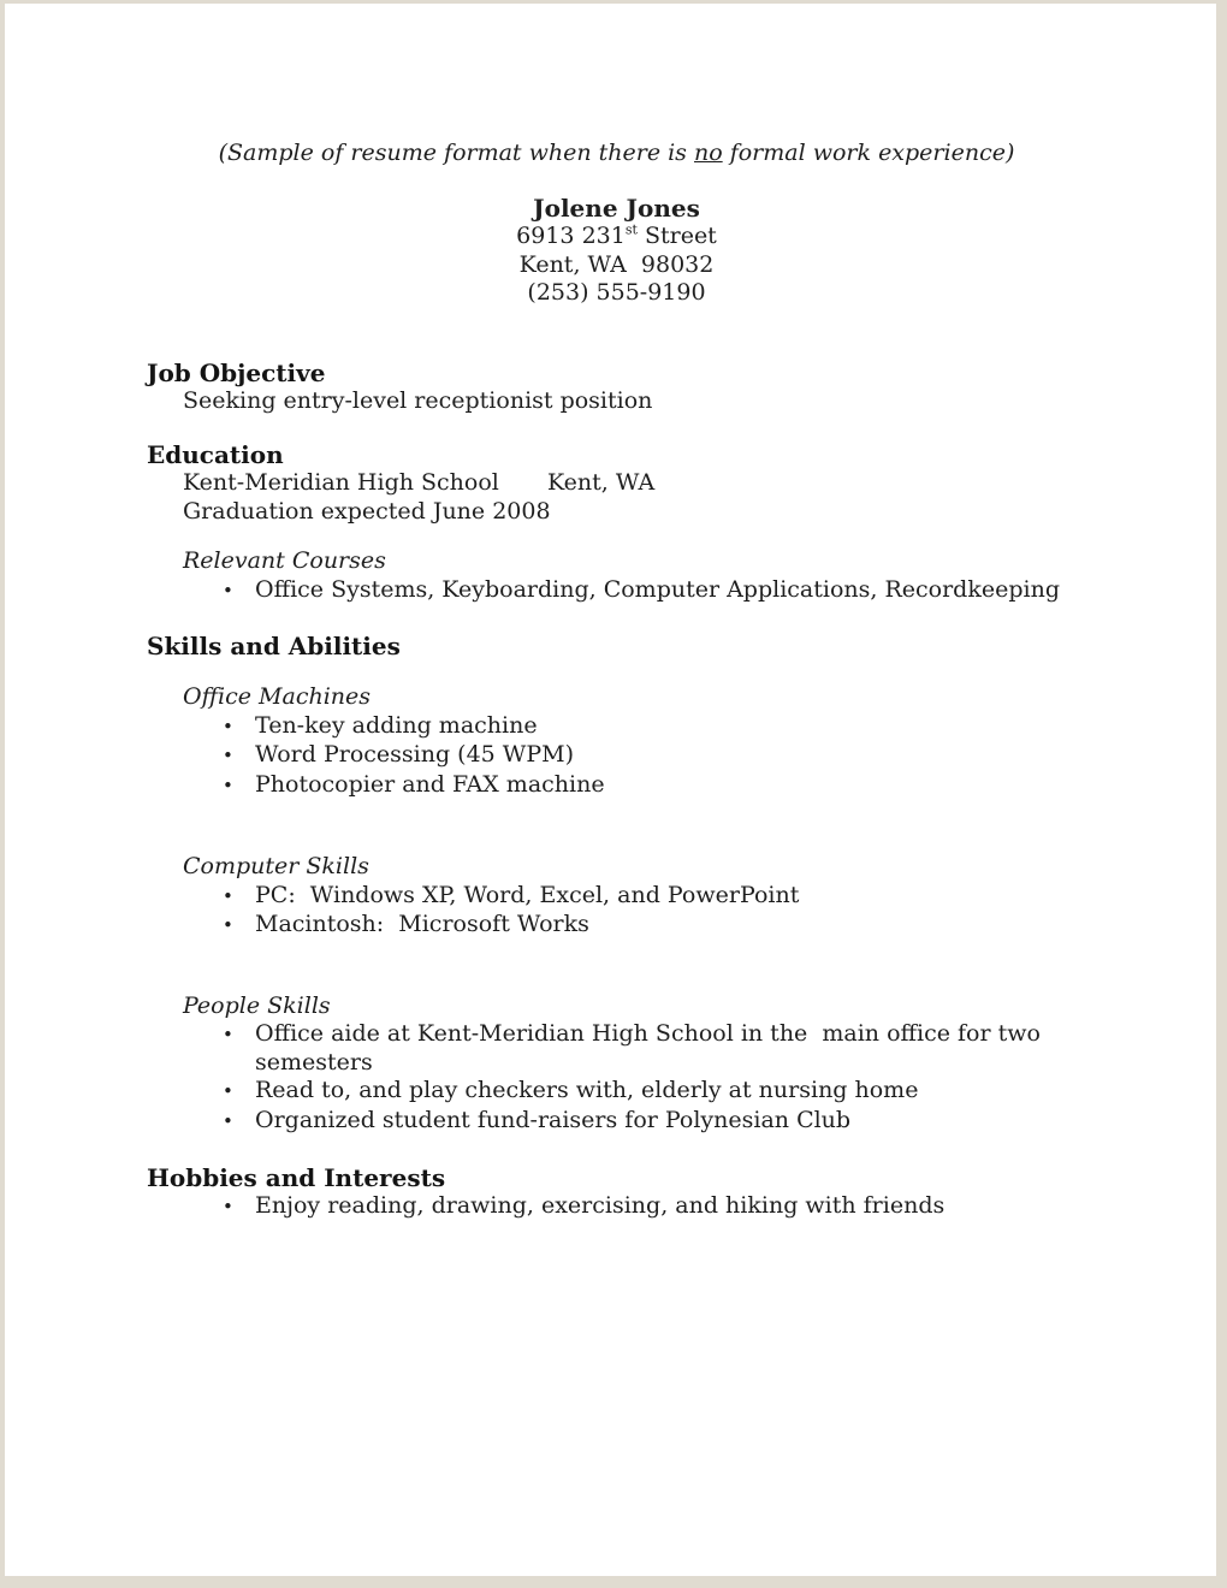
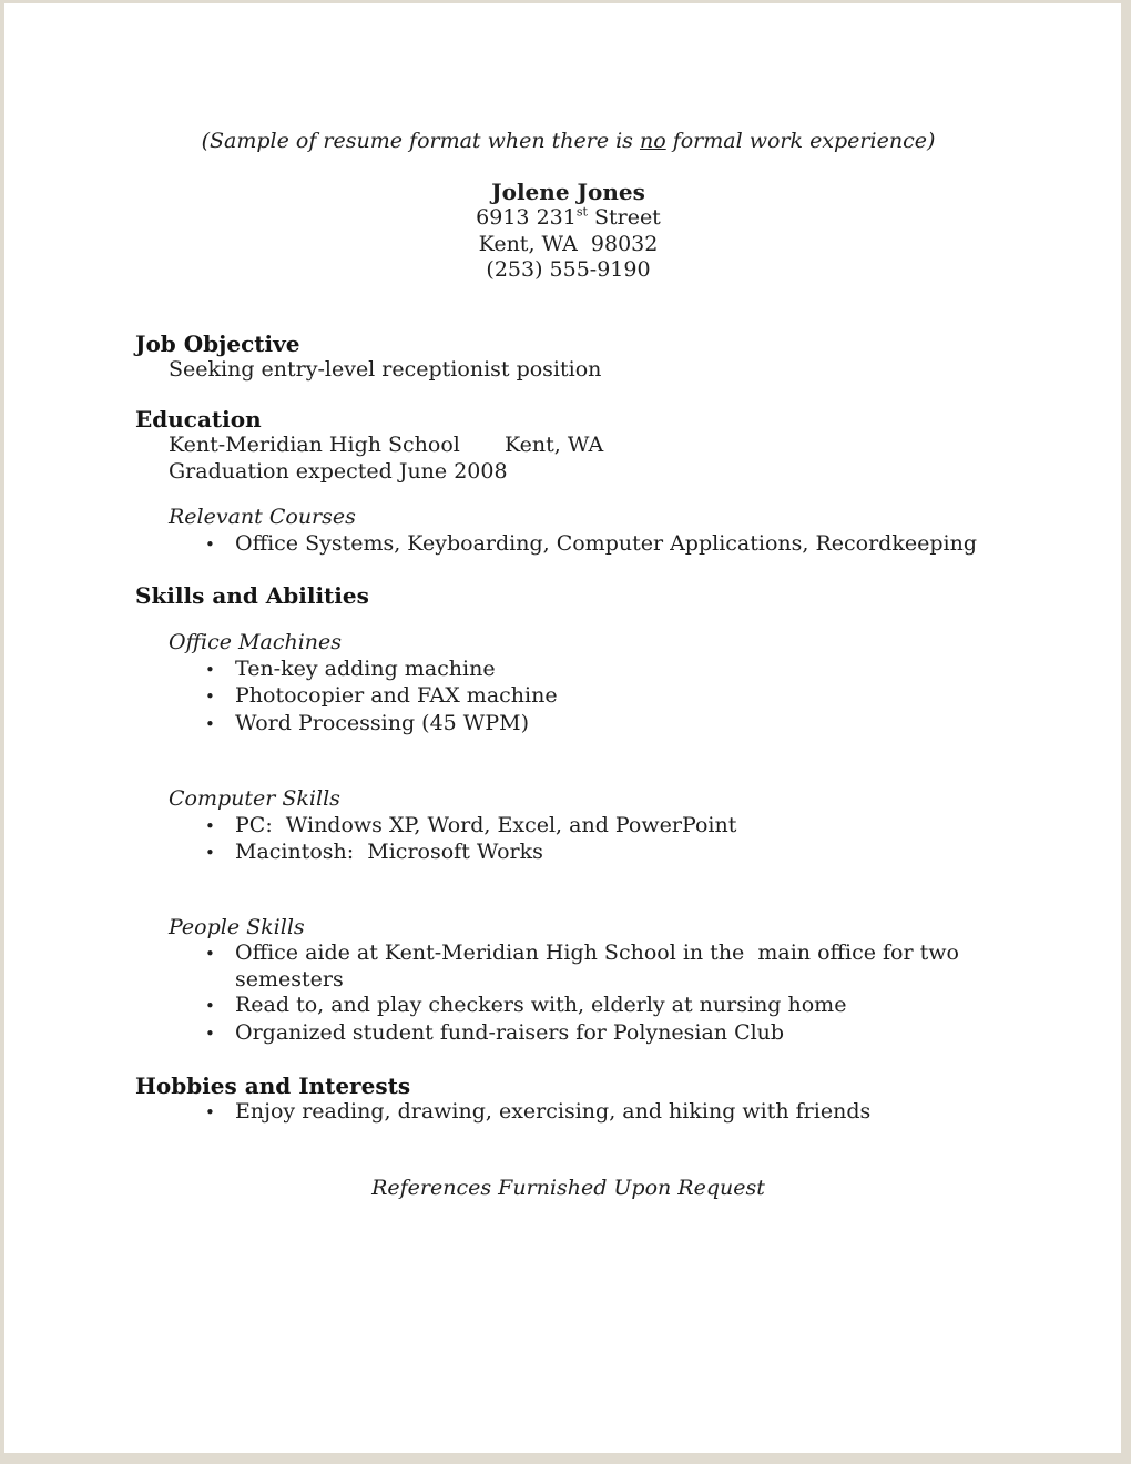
  (Sample of resume format when there is no formal work experience)
  Jolene Jones
  6913 231st Street
  Kent, WA 98032
  (253) 555-9190
  Job Objective
  Seeking entry-level receptionist position
  Education
  Kent-Meridian High School Kent, WA
  Graduation expected June 2008
  Relevant Courses
  •
  Office Systems, Keyboarding, Computer Applications, Recordkeeping
  Skills and Abilities
  Office Machines
  •
  Ten-key adding machine
  •
- Word Processing (45 WPM)
+ Photocopier and FAX machine
  •
- Photocopier and FAX machine
+ Word Processing (45 WPM)
  Computer Skills
  •
  PC: Windows XP, Word, Excel, and PowerPoint
  •
  Macintosh: Microsoft Works
  People Skills
  •
  Office aide at Kent-Meridian High School in the main office for two semesters
  •
  Read to, and play checkers with, elderly at nursing home
  •
  Organized student fund-raisers for Polynesian Club
  Hobbies and Interests
  •
  Enjoy reading, drawing, exercising, and hiking with friends
+ References Furnished Upon Request
